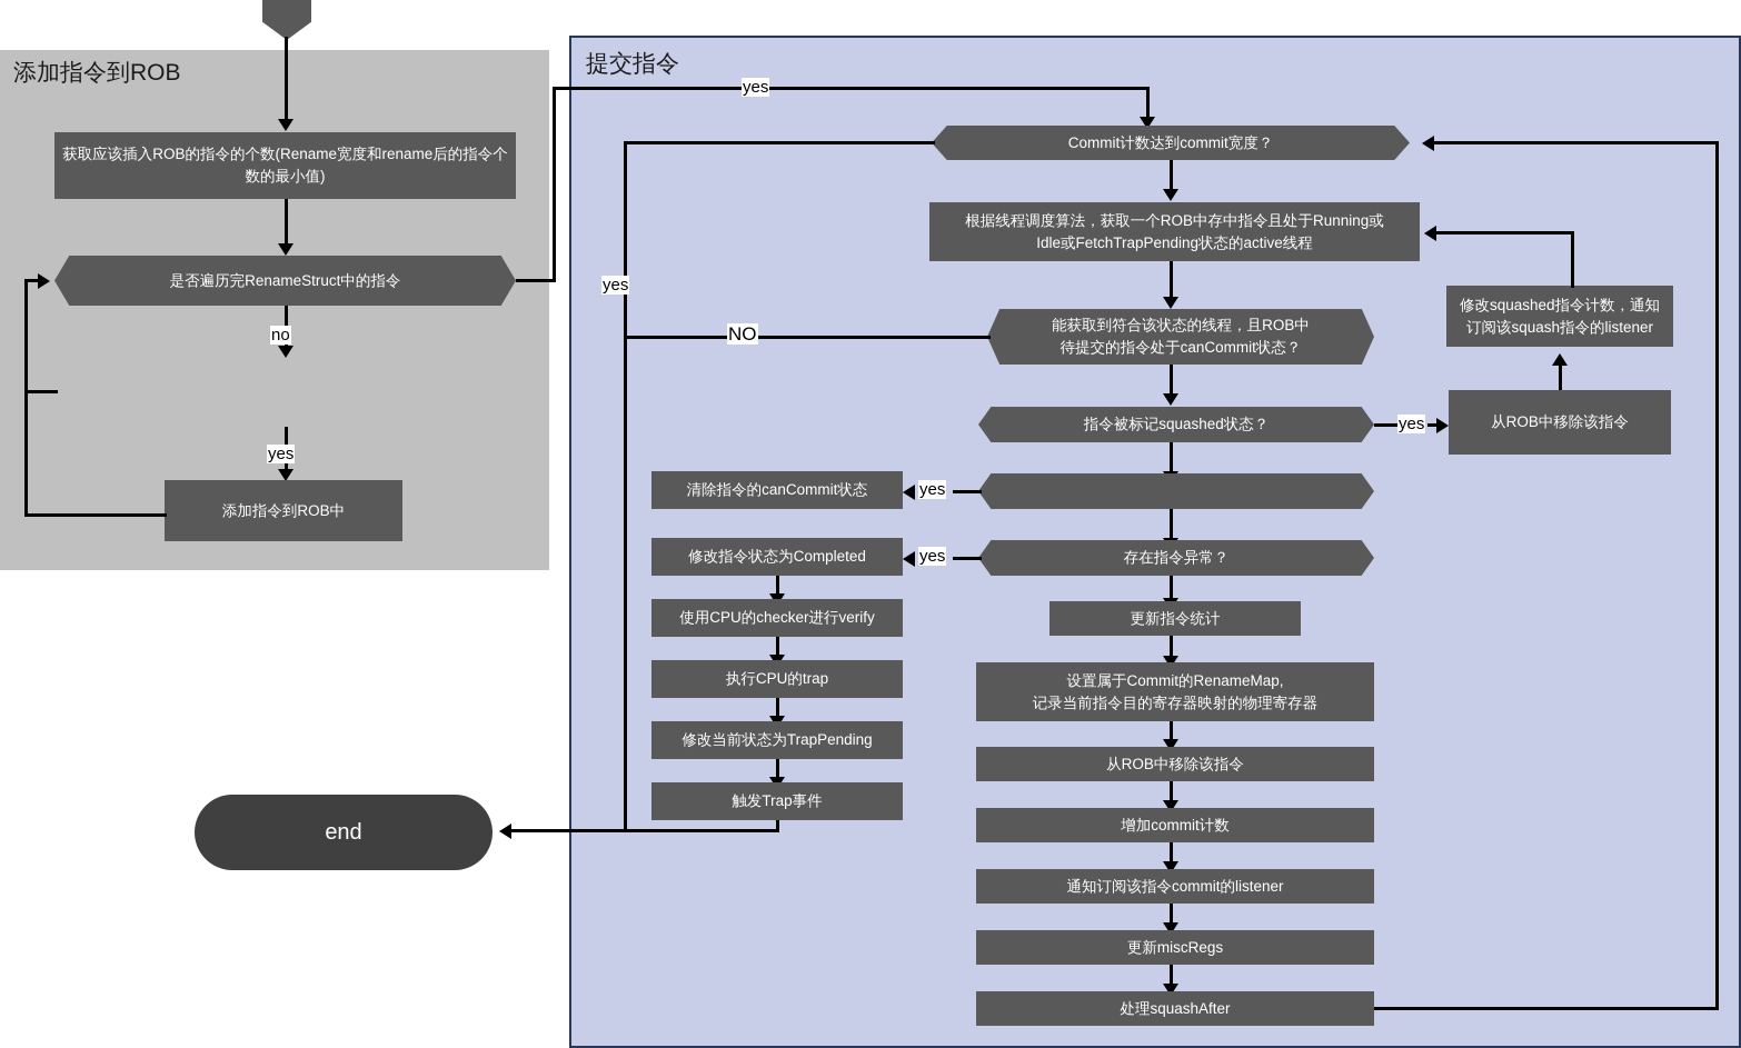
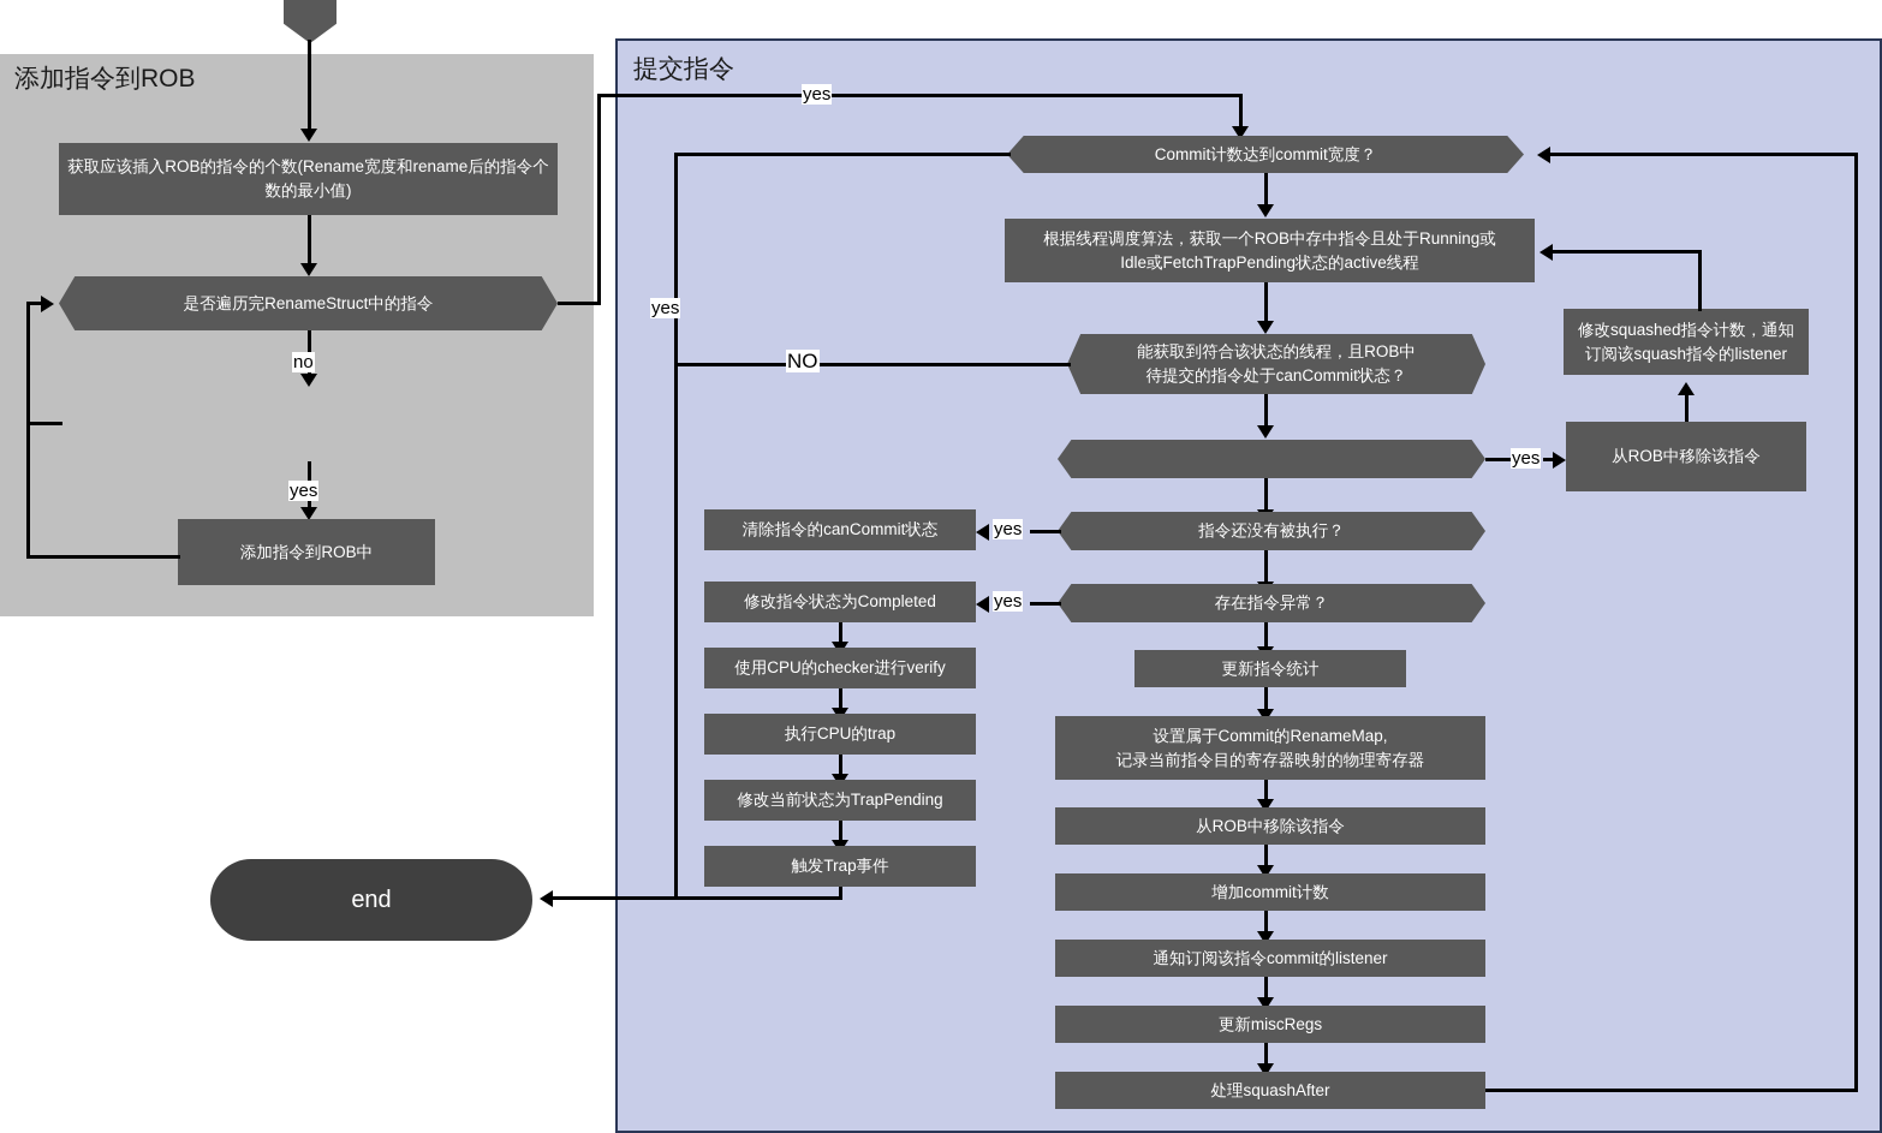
  添加指令到ROB
  获取应该插入ROB的指令的个数(Rename宽度和rename后的指令个数的最小值)
  是否遍历完RenameStruct中的指令
  no
  yes
  添加指令到ROB中
  提交指令
  yes
  Commit计数达到commit宽度？
  yes
  根据线程调度算法，获取一个ROB中存中指令且处于Running或
  Idle或FetchTrapPending状态的active线程
  能获取到符合该状态的线程，且ROB中
  待提交的指令处于canCommit状态？
  NO
- 指令被标记squashed状态？
  yes
  从ROB中移除该指令
  修改squashed指令计数，通知
  订阅该squash指令的listener
+ 指令还没有被执行？
  yes
  清除指令的canCommit状态
  存在指令异常？
  yes
  修改指令状态为Completed
  使用CPU的checker进行verify
  执行CPU的trap
  修改当前状态为TrapPending
  触发Trap事件
  end
  更新指令统计
  设置属于Commit的RenameMap,
  记录当前指令目的寄存器映射的物理寄存器
  从ROB中移除该指令
  增加commit计数
  通知订阅该指令commit的listener
  更新miscRegs
  处理squashAfter
